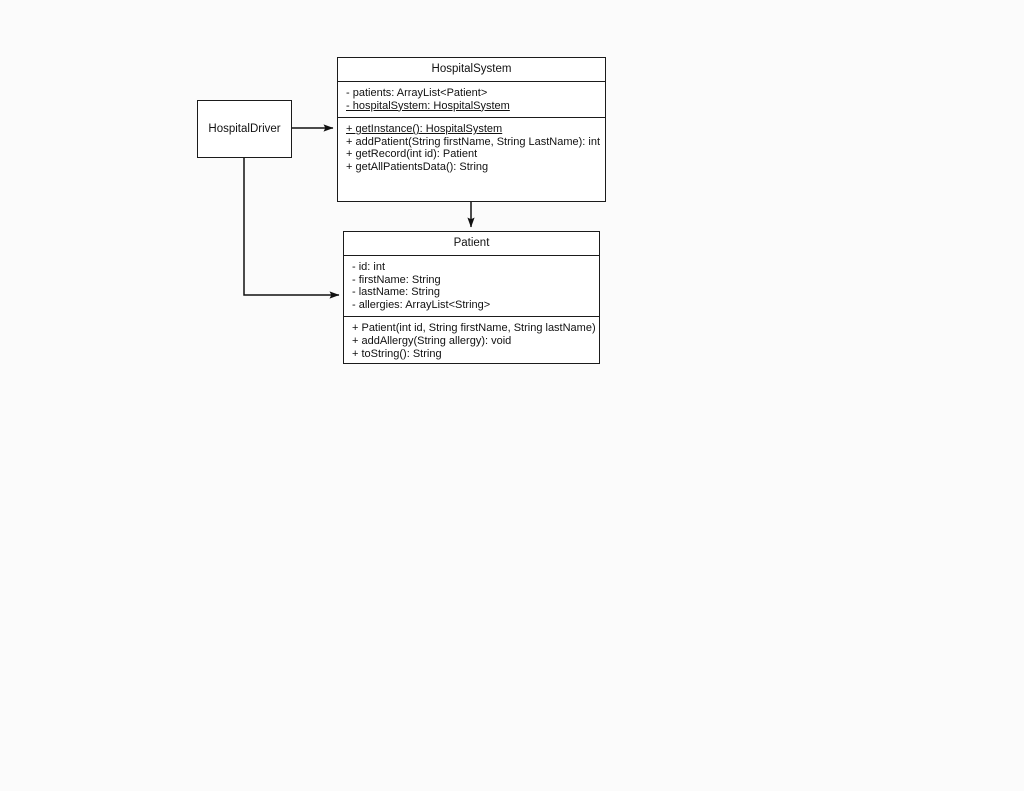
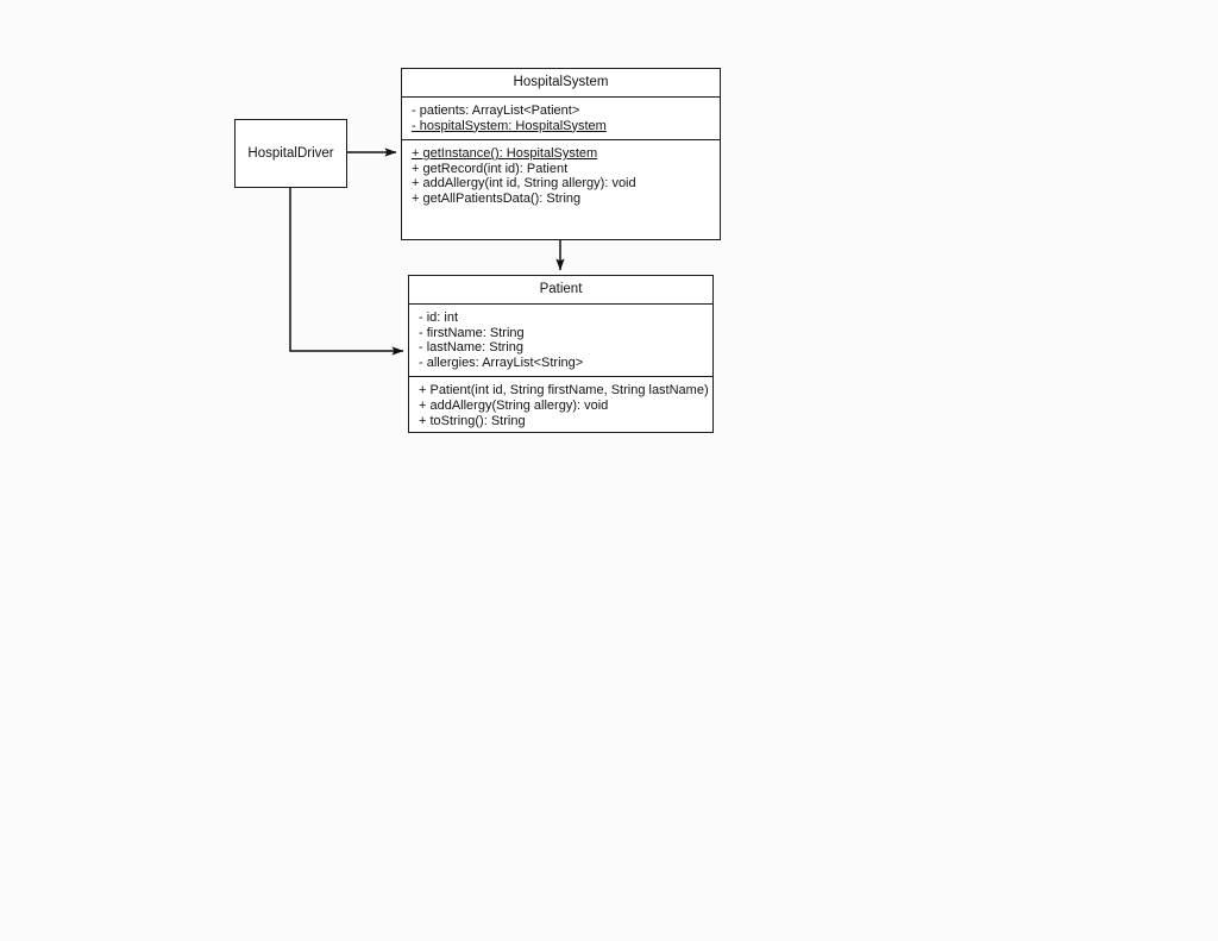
  HospitalDriver
  HospitalSystem
  - patients: ArrayList<Patient>
  - hospitalSystem: HospitalSystem
  + getInstance(): HospitalSystem
- + addPatient(String firstName, String LastName): int
  + getRecord(int id): Patient
+ + addAllergy(int id, String allergy): void
  + getAllPatientsData(): String
  Patient
  - id: int
  - firstName: String
  - lastName: String
  - allergies: ArrayList<String>
  + Patient(int id, String firstName, String lastName)
  + addAllergy(String allergy): void
  + toString(): String
